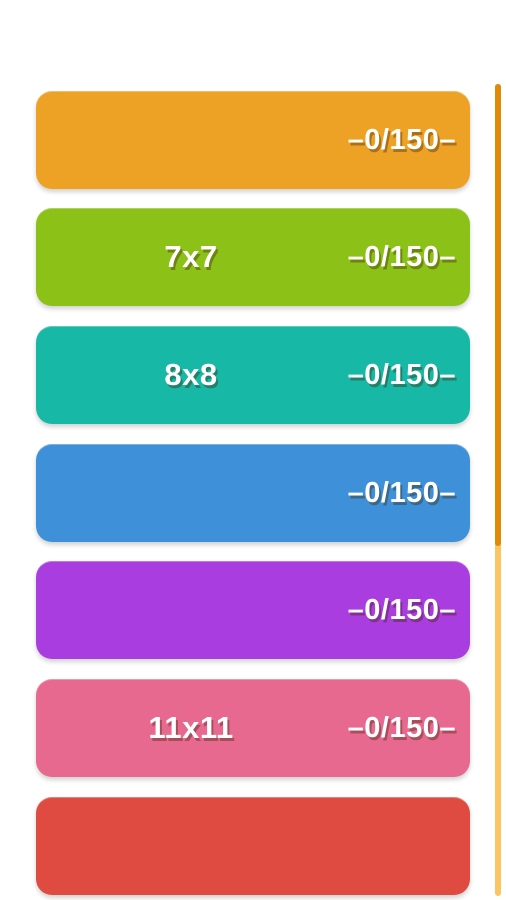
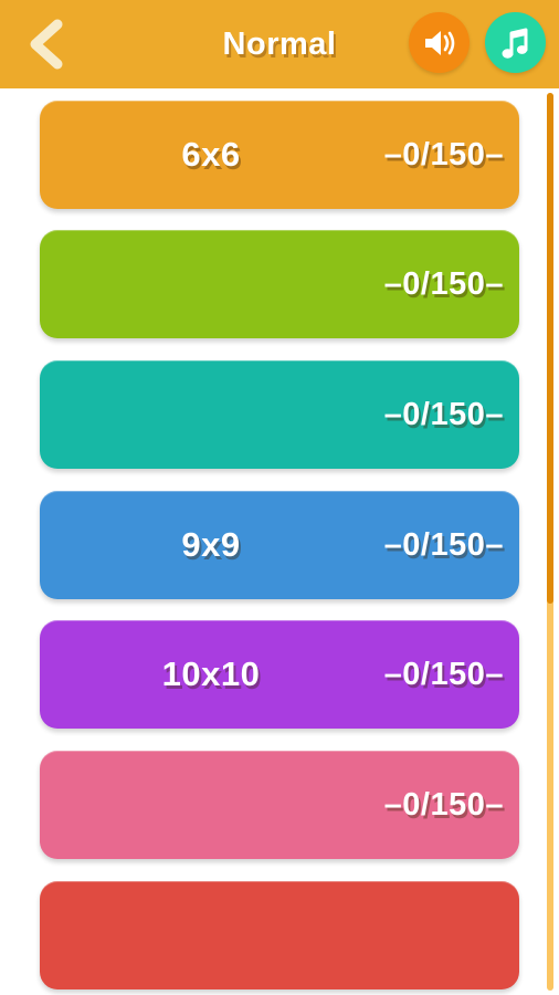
+ Normal
+ 6x6
  –0/150–
- 7x7
  –0/150–
- 8x8
  –0/150–
+ 9x9
  –0/150–
+ 10x10
  –0/150–
- 11x11
  –0/150–
